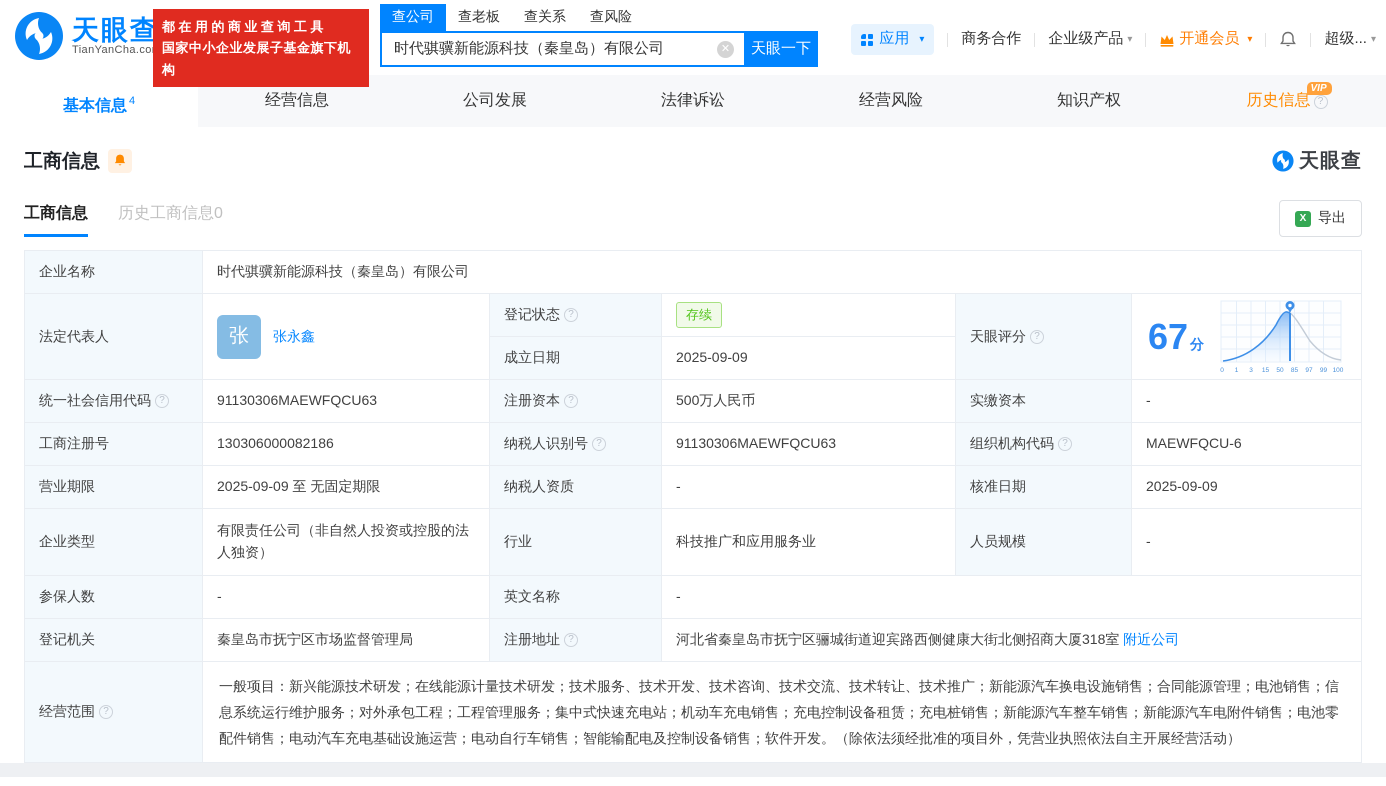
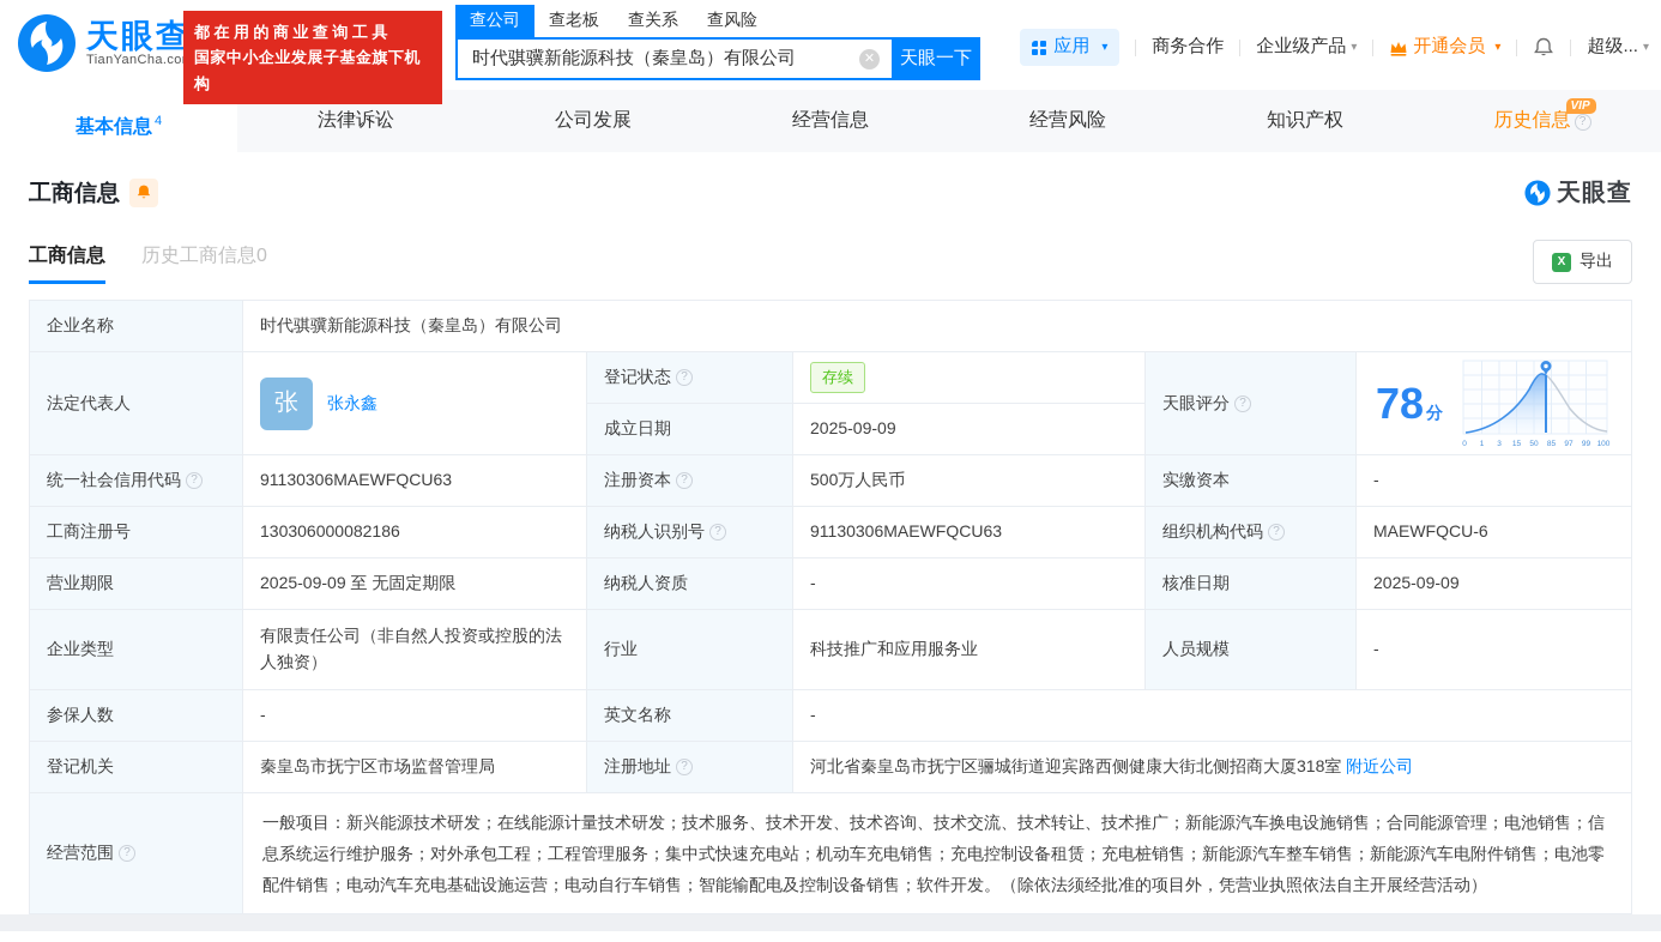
  天眼查
  TianYanCha.co
  都在用的商业查询工具
  国家中小企业发展子基金旗下机构
  查公司
  查老板
  查关系
  查风险
  时代骐骥新能源科技（秦皇岛）有限公司
  ✕
  天眼一下
  应用
  ▾
  商务合作
  企业级产品
  ▾
  开通会员
  ▾
  超级...
  ▾
  基本信息 4
- 经营信息
+ 法律诉讼
  公司发展
- 法律诉讼
+ 经营信息
  经营风险
  知识产权
  历史信息
  VIP
  ?
  工商信息
  天眼查
  工商信息
  历史工商信息0
  X
  导出
  企业名称
  时代骐骥新能源科技（秦皇岛）有限公司
  法定代表人
  张
  张永鑫
  登记状态
  ?
  存续
  成立日期
  2025-09-09
  天眼评分
  ?
- 67 分
+ 78 分
  统一社会信用代码
  ?
  91130306MAEWFQCU63
  注册资本
  ?
  500万人民币
  实缴资本
  -
  工商注册号
  130306000082186
  纳税人识别号
  ?
  91130306MAEWFQCU63
  组织机构代码
  ?
  MAEWFQCU-6
  营业期限
  2025-09-09 至 无固定期限
  纳税人资质
  -
  核准日期
  2025-09-09
  企业类型
  有限责任公司（非自然人投资或控股的法人独资）
  行业
  科技推广和应用服务业
  人员规模
  -
  参保人数
  -
  英文名称
  -
  登记机关
  秦皇岛市抚宁区市场监督管理局
  注册地址
  ?
  河北省秦皇岛市抚宁区骊城街道迎宾路西侧健康大街北侧招商大厦318室
  附近公司
  经营范围
  ?
  一般项目：新兴能源技术研发；在线能源计量技术研发；技术服务、技术开发、技术咨询、技术交流、技术转让、技术推广；新能源汽车换电设施销售；合同能源管理；电池销售；信息系统运行维护服务；对外承包工程；工程管理服务；集中式快速充电站；机动车充电销售；充电控制设备租赁；充电桩销售；新能源汽车整车销售；新能源汽车电附件销售；电池零配件销售；电动汽车充电基础设施运营；电动自行车销售；智能输配电及控制设备销售；软件开发。（除依法须经批准的项目外，凭营业执照依法自主开展经营活动）
